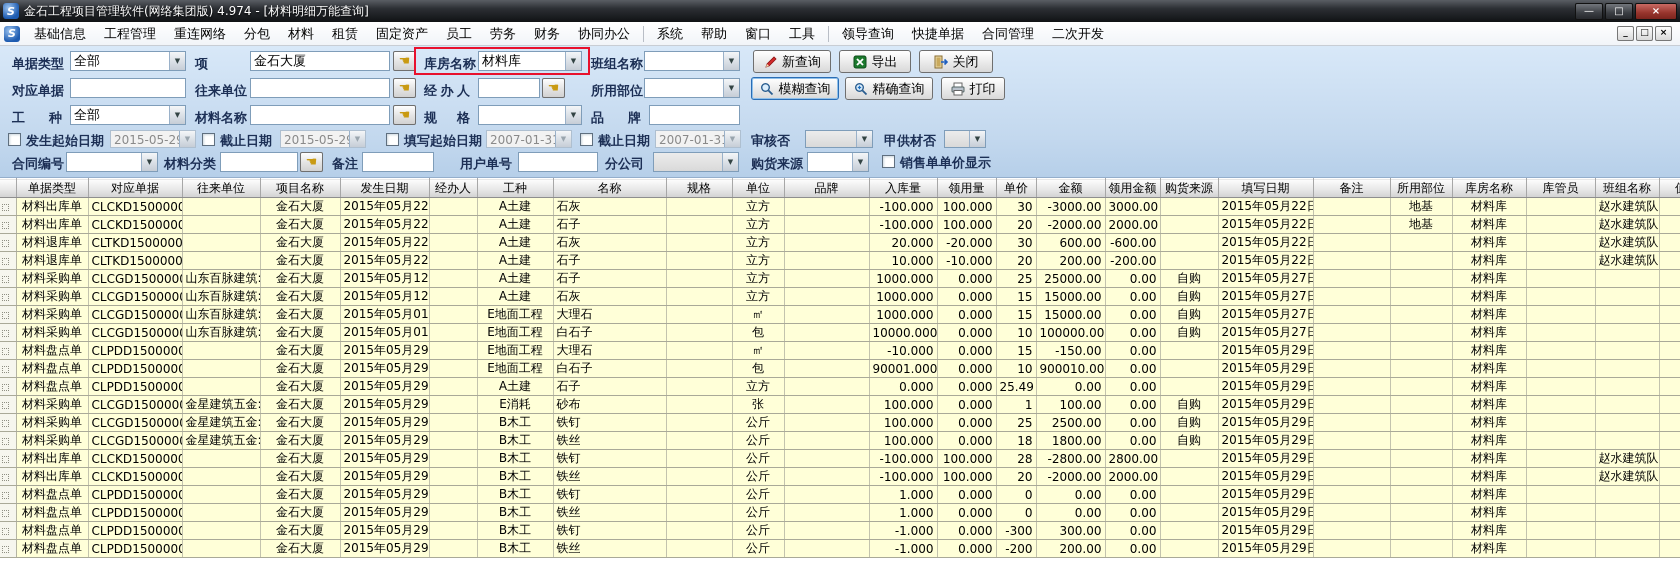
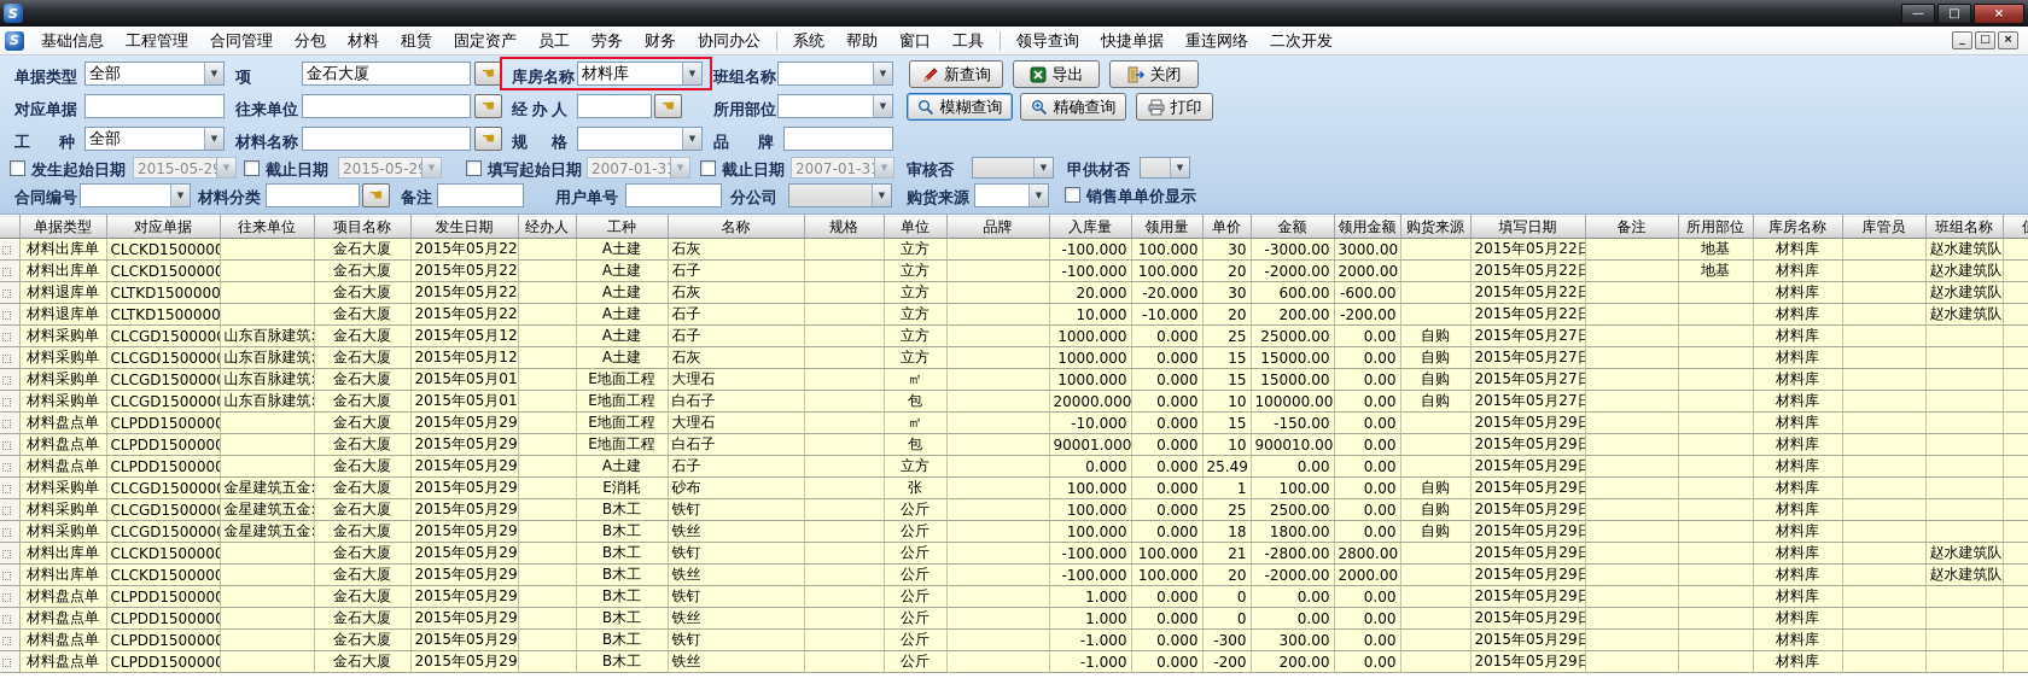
  S
- 金石工程项目管理软件(网络集团版) 4.974 - [材料明细万能查询]
  —
  □
  ×
  S
  基础信息
  工程管理
- 重连网络
+ 合同管理
  分包
  材料
  租赁
  固定资产
  员工
  劳务
  财务
  协同办公
  系统
  帮助
  窗口
  工具
  领导查询
  快捷单据
- 合同管理
+ 重连网络
  二次开发
  _
  □
  ×
  单据类型
  全部
  ▼
  金石大厦
  ☚
  库房名称
  材料库
  ▼
  班组名称
  ▼
  新查询
  导出
  关闭
  对应单据
  往来单位
  ☚
  经办人
  ☚
  所用部位
  ▼
  模糊查询
  精确查询
  打印
  工种
  全部
  ▼
  材料名称
  ☚
  规格
  ▼
  品牌
  发生起始日期
  2015-05-2
  ▼
  截止日期
  2015-05-2
  ▼
  填写起始日期
  2007-01-3
  ▼
  截止日期
  2007-01-3
  ▼
  审核否
  ▼
  甲供材否
  ▼
  合同编号
  ▼
  材料分类
  ☚
  备注
  用户单号
  分公司
  ▼
  购货来源
  ▼
  销售单单价显示
  	单据类型	对应单据	往来单位	项目名称	发生日期	经办人	工种	名称	规格	单位	品牌	入库量	领用量	单价	金额	领用金额	购货来源	填写日期	备注	所用部位	库房名称	库管员	班组名称
  	材料出库单	CLCKD150000		金石大厦	2015年05月22		A土建	石灰		立方		-100.000	100.000	30	-3000.00	3000.00		2015年05月22		地基	材料库		赵水建筑队
  	材料出库单	CLCKD150000		金石大厦	2015年05月22		A土建	石子		立方		-100.000	100.000	20	-2000.00	2000.00		2015年05月22		地基	材料库		赵水建筑队
  	材料退库单	CLTKD1500000		金石大厦	2015年05月22		A土建	石灰		立方		20.000	-20.000	30	600.00	-600.00		2015年05月22			材料库		赵水建筑队
  	材料退库单	CLTKD1500000		金石大厦	2015年05月22		A土建	石子		立方		10.000	-10.000	20	200.00	-200.00		2015年05月22			材料库		赵水建筑队
  	材料采购单	CLCGD150000	山东百脉建筑	金石大厦	2015年05月12		A土建	石子		立方		1000.000	0.000	25	25000.00	0.00	自购	2015年05月27			材料库
  	材料采购单	CLCGD150000	山东百脉建筑	金石大厦	2015年05月12		A土建	石灰		立方		1000.000	0.000	15	15000.00	0.00	自购	2015年05月27			材料库
  	材料采购单	CLCGD150000	山东百脉建筑	金石大厦	2015年05月01		E地面工程	大理石		㎡		1000.000	0.000	15	15000.00	0.00	自购	2015年05月27			材料库
- 	材料采购单	CLCGD150000	山东百脉建筑	金石大厦	2015年05月01		E地面工程	白石子		包		10000.000	0.000	10	100000.00	0.00	自购	2015年05月27			材料库
+ 	材料采购单	CLCGD150000	山东百脉建筑	金石大厦	2015年05月01		E地面工程	白石子		包		20000.000	0.000	10	100000.00	0.00	自购	2015年05月27			材料库
  	材料盘点单	CLPDD150000		金石大厦	2015年05月29		E地面工程	大理石		㎡		-10.000	0.000	15	-150.00	0.00		2015年05月29			材料库
  	材料盘点单	CLPDD150000		金石大厦	2015年05月29		E地面工程	白石子		包		90001.000	0.000	10	900010.00	0.00		2015年05月29			材料库
  	材料盘点单	CLPDD150000		金石大厦	2015年05月29		A土建	石子		立方		0.000	0.000	25.49	0.00	0.00		2015年05月29			材料库
  	材料采购单	CLCGD150000	金星建筑五金	金石大厦	2015年05月29		E消耗	砂布		张		100.000	0.000	1	100.00	0.00	自购	2015年05月29			材料库
  	材料采购单	CLCGD150000	金星建筑五金	金石大厦	2015年05月29		B木工	铁钉		公斤		100.000	0.000	25	2500.00	0.00	自购	2015年05月29			材料库
  	材料采购单	CLCGD150000	金星建筑五金	金石大厦	2015年05月29		B木工	铁丝		公斤		100.000	0.000	18	1800.00	0.00	自购	2015年05月29			材料库
- 	材料出库单	CLCKD150000		金石大厦	2015年05月29		B木工	铁钉		公斤		-100.000	100.000	28	-2800.00	2800.00		2015年05月29			材料库		赵水建筑队
+ 	材料出库单	CLCKD150000		金石大厦	2015年05月29		B木工	铁钉		公斤		-100.000	100.000	21	-2800.00	2800.00		2015年05月29			材料库		赵水建筑队
  	材料出库单	CLCKD150000		金石大厦	2015年05月29		B木工	铁丝		公斤		-100.000	100.000	20	-2000.00	2000.00		2015年05月29			材料库		赵水建筑队
  	材料盘点单	CLPDD150000		金石大厦	2015年05月29		B木工	铁钉		公斤		1.000	0.000	0	0.00	0.00		2015年05月29			材料库
  	材料盘点单	CLPDD150000		金石大厦	2015年05月29		B木工	铁丝		公斤		1.000	0.000	0	0.00	0.00		2015年05月29			材料库
  	材料盘点单	CLPDD150000		金石大厦	2015年05月29		B木工	铁钉		公斤		-1.000	0.000	-300	300.00	0.00		2015年05月29			材料库
  	材料盘点单	CLPDD150000		金石大厦	2015年05月29		B木工	铁丝		公斤		-1.000	0.000	-200	200.00	0.00		2015年05月29			材料库
